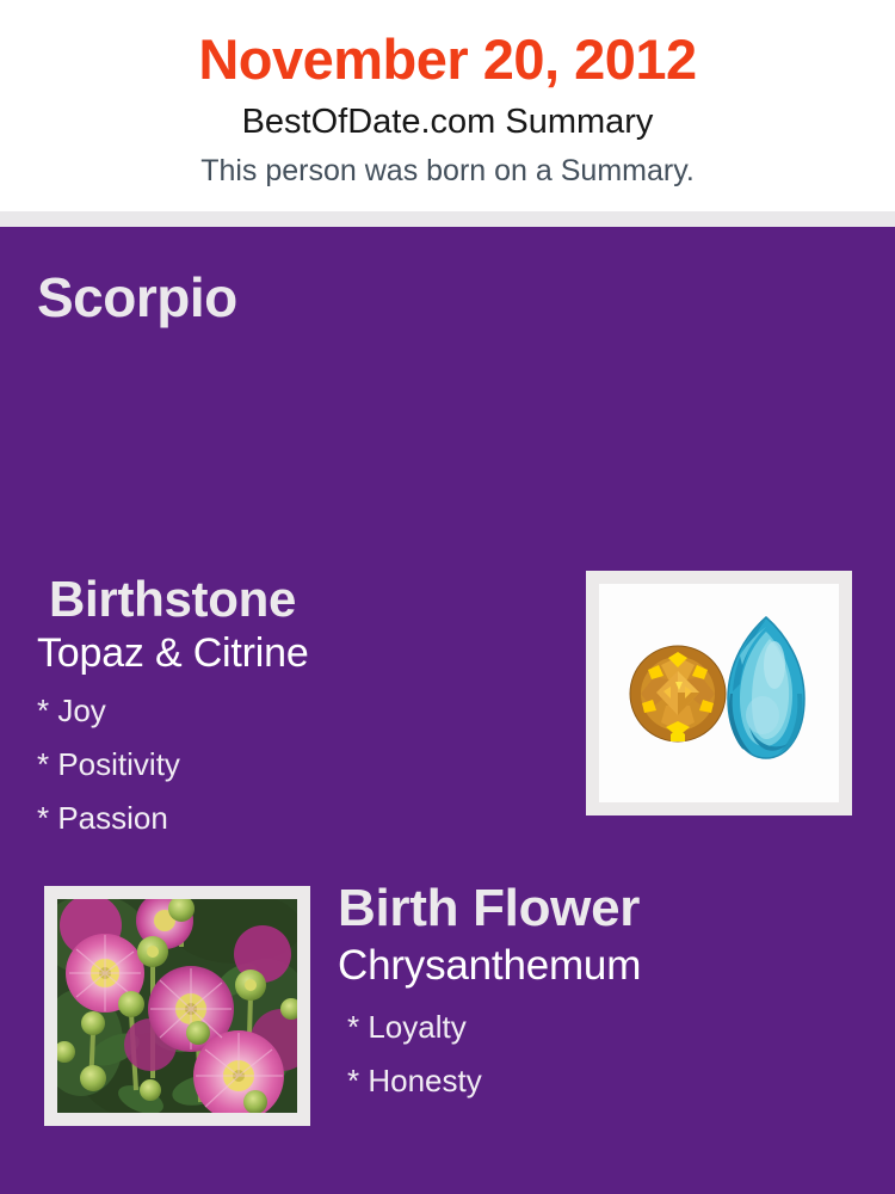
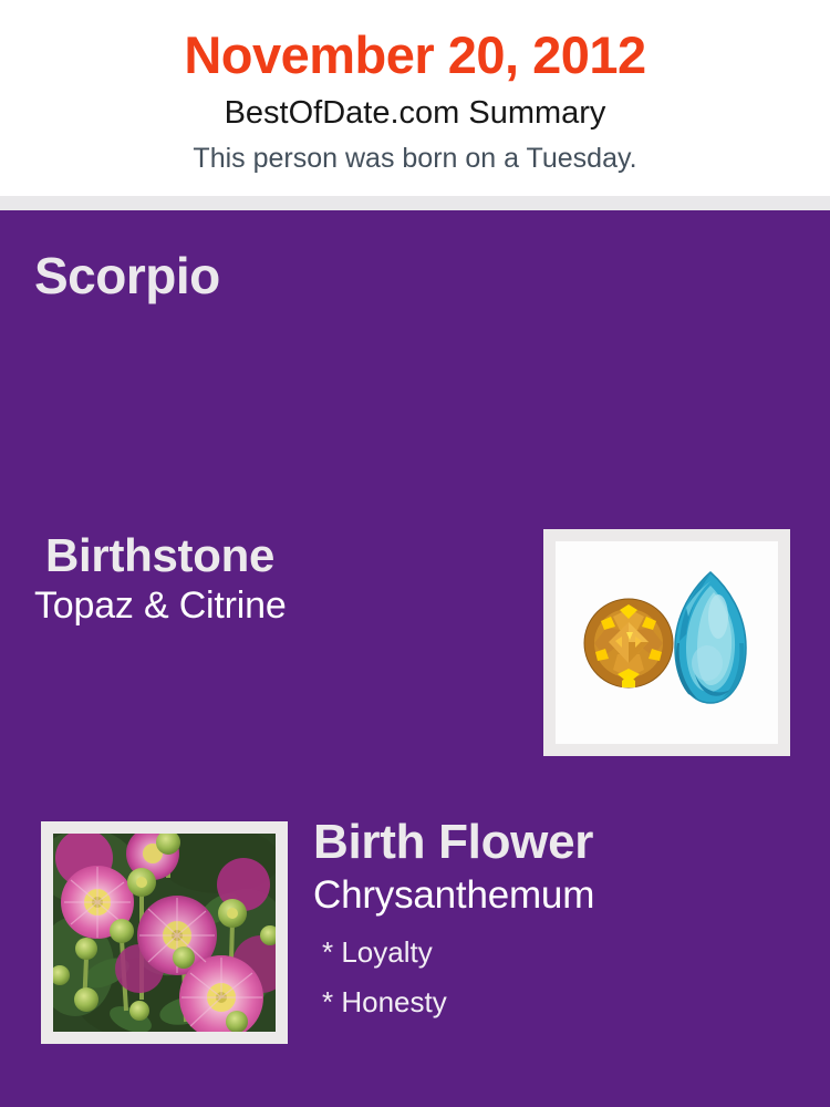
  November 20, 2012
  BestOfDate.com Summary
- This person was born on a Summary.
+ This person was born on a Tuesday.
  Scorpio
  Birthstone
  Topaz & Citrine
- * Joy
- * Positivity
- * Passion
  Birth Flower
  Chrysanthemum
  * Loyalty
  * Honesty
